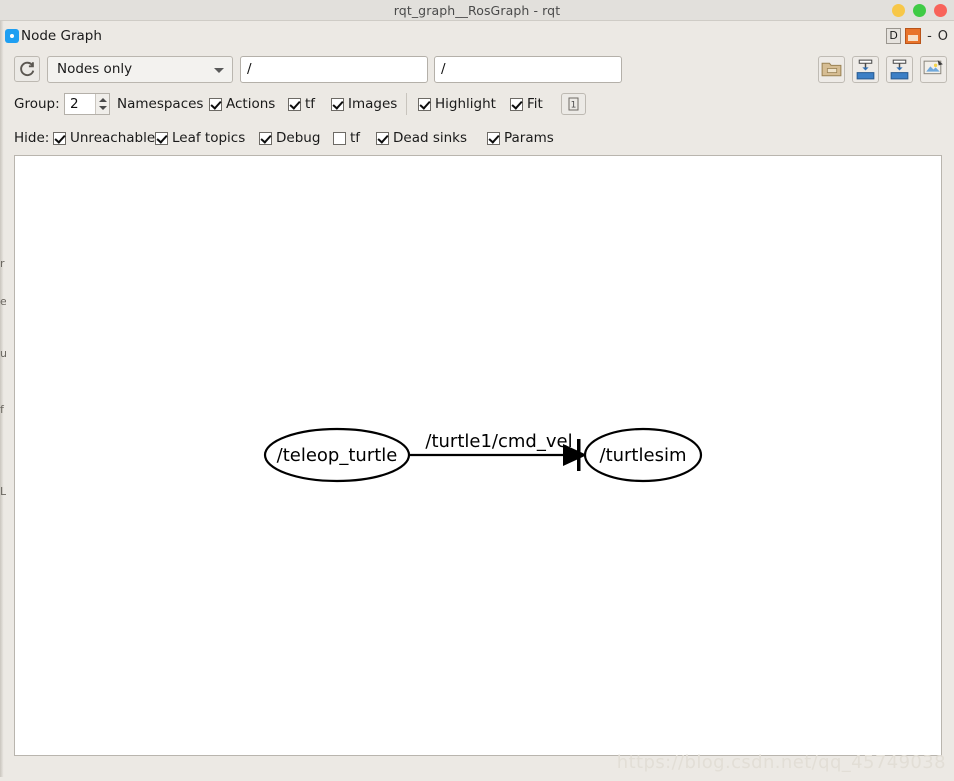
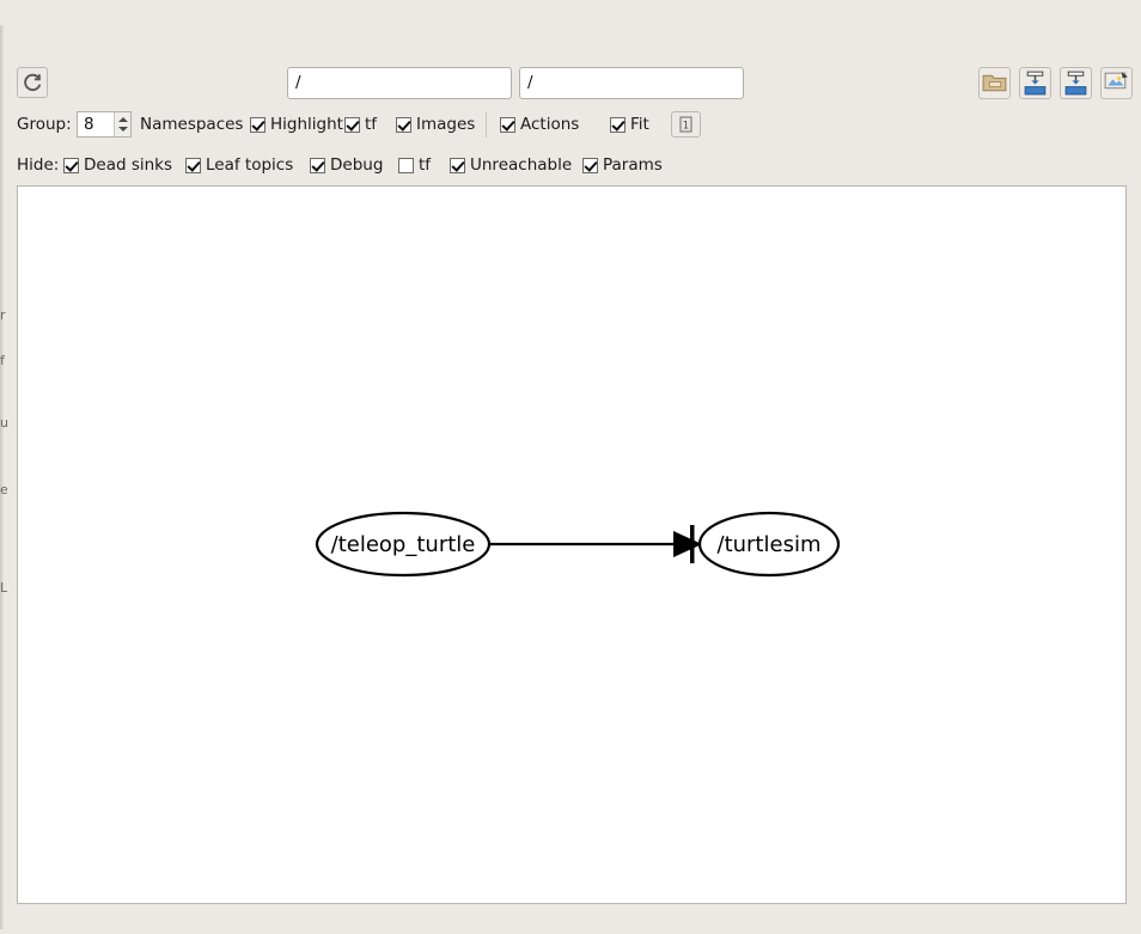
- rqt_graph__RosGraph - rqt
- Node Graph
- D
- -
- O
- Nodes only
  /
  /
  Group:
- 2
+ 8
  Namespaces
- Actions
+ Highlight
  tf
  Images
- Highlight
+ Actions
  Fit
  1
  Hide:
- Unreachable
+ Dead sinks
  Leaf topics
  Debug
  tf
- Dead sinks
+ Unreachable
  Params
  /teleop_turtle
  /turtlesim
- /turtle1/cmd_vel
- https://blog.csdn.net/qq_45749038
  r
- e
+ f
  u
- f
+ e
  L
